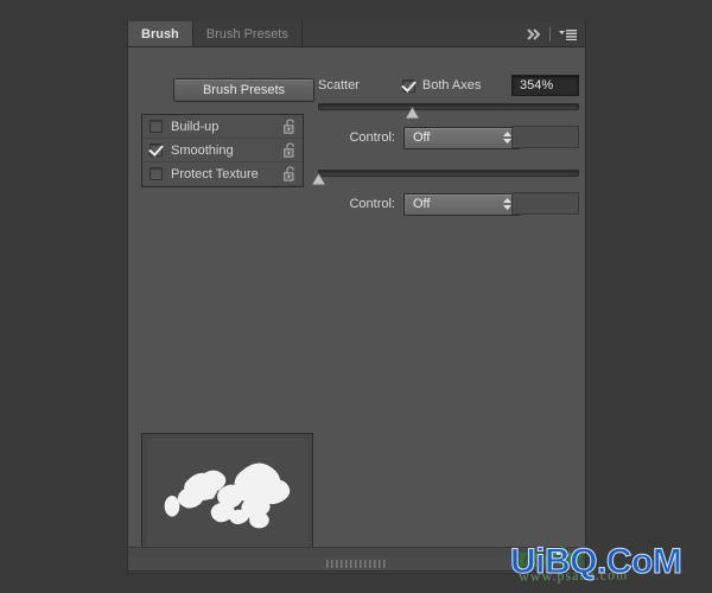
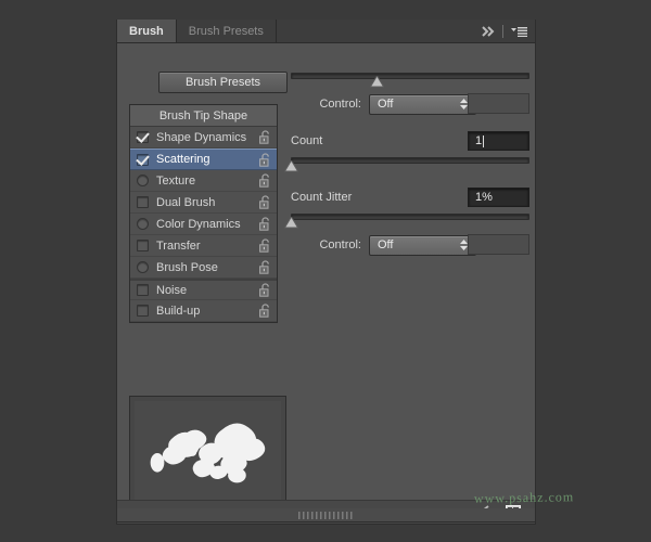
  Brush
  Brush Presets
  Brush Presets
+ Brush Tip Shape
+ Shape Dynamics
+ Scattering
+ Texture
+ Dual Brush
+ Color Dynamics
+ Transfer
+ Brush Pose
+ Noise
  Build-up
- Smoothing
- Protect Texture
- Scatter
- Both Axes
- 354%
  Control:
  Off
+ Count
+ 1
+ Count Jitter
+ 1%
  Control:
  Off
- psahz
  www.psahz.com
- UiBQ.CoM
